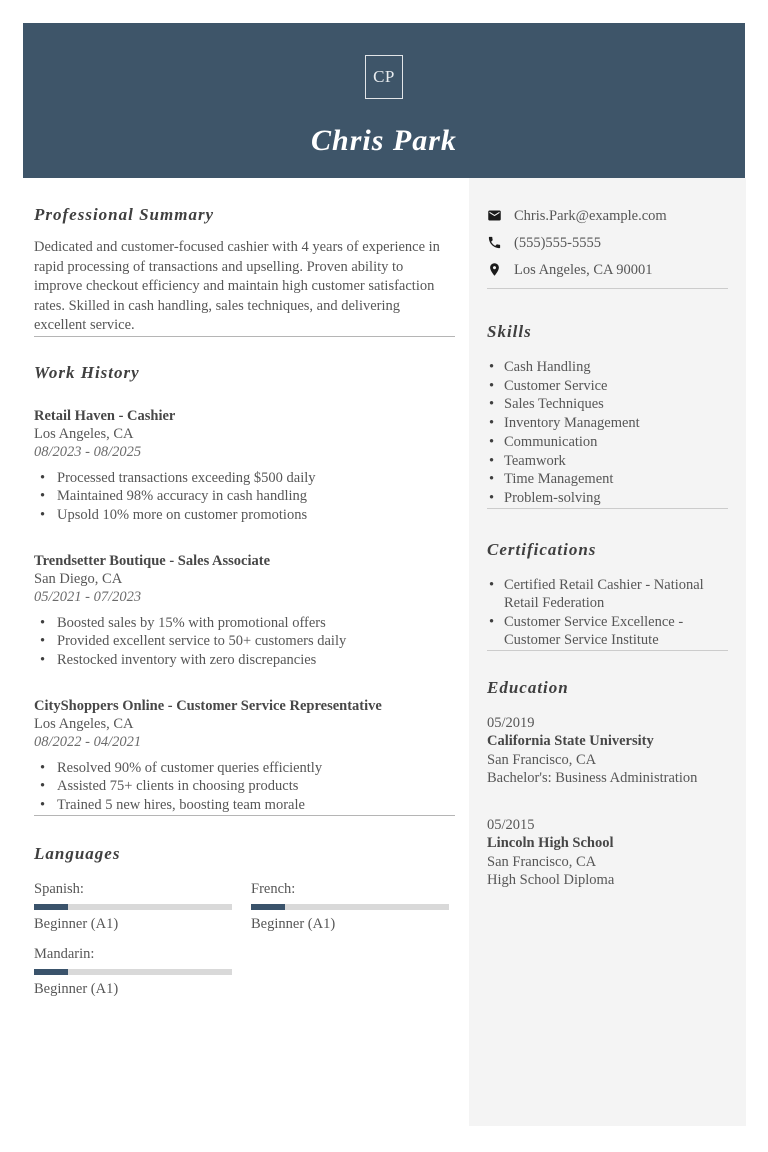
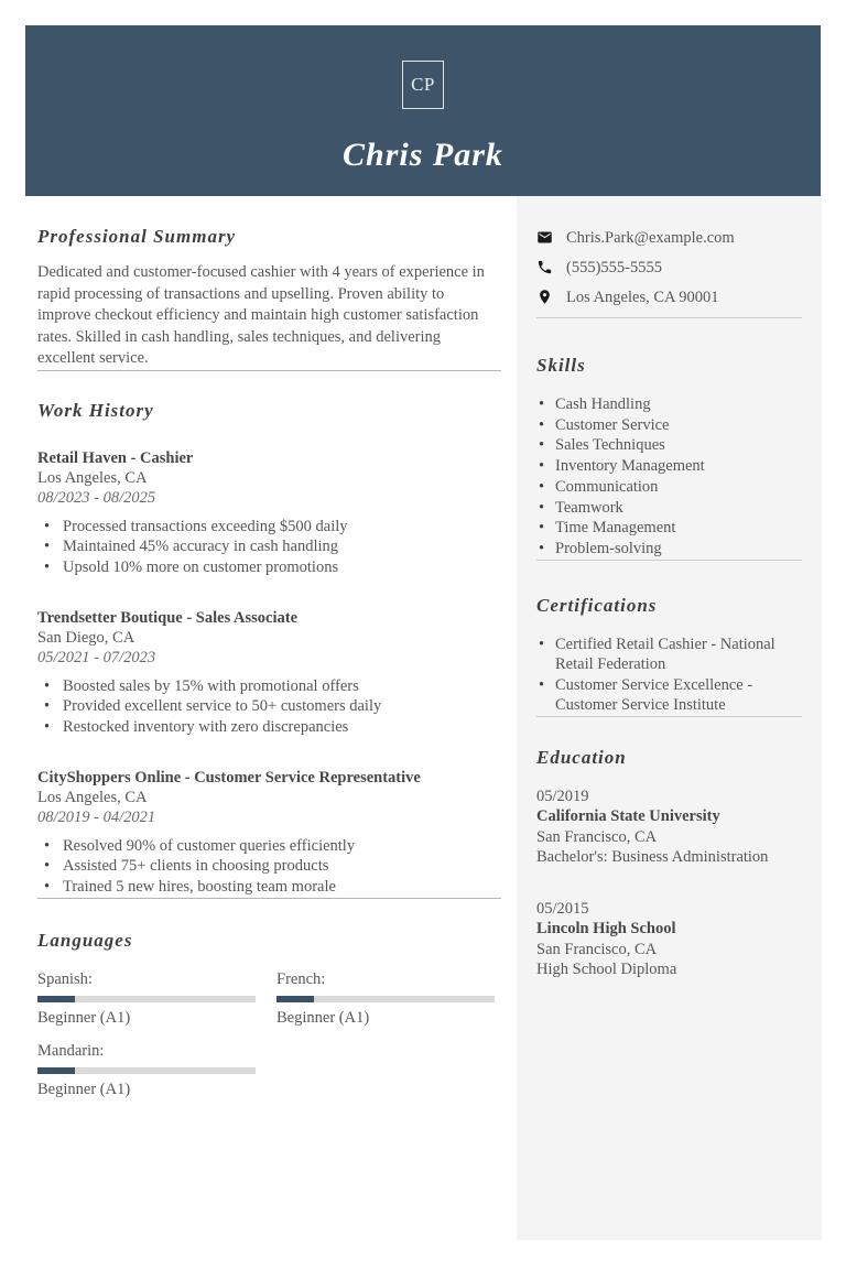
  CP
  Chris Park
  Chris.Park@example.com
  (555)555-5555
  Los Angeles, CA 90001
  Skills
  Cash Handling
  Customer Service
  Sales Techniques
  Inventory Management
  Communication
  Teamwork
  Time Management
  Problem-solving
  Certifications
  Certified Retail Cashier - National Retail Federation
  Customer Service Excellence - Customer Service Institute
  Education
  05/2019
  California State University
  San Francisco, CA
  Bachelor's: Business Administration
  05/2015
  Lincoln High School
  San Francisco, CA
  High School Diploma
  Professional Summary
  Dedicated and customer-focused cashier with 4 years of experience in rapid processing of transactions and upselling. Proven ability to improve checkout efficiency and maintain high customer satisfaction rates. Skilled in cash handling, sales techniques, and delivering excellent service.
  Work History
  Retail Haven - Cashier
  Los Angeles, CA
  08/2023 - 08/2025
  Processed transactions exceeding $500 daily
- Maintained 98% accuracy in cash handling
+ Maintained 45% accuracy in cash handling
  Upsold 10% more on customer promotions
  Trendsetter Boutique - Sales Associate
  San Diego, CA
  05/2021 - 07/2023
  Boosted sales by 15% with promotional offers
  Provided excellent service to 50+ customers daily
  Restocked inventory with zero discrepancies
  CityShoppers Online - Customer Service Representative
  Los Angeles, CA
- 08/2022 - 04/2021
+ 08/2019 - 04/2021
  Resolved 90% of customer queries efficiently
  Assisted 75+ clients in choosing products
  Trained 5 new hires, boosting team morale
  Languages
  Spanish:
  Beginner (A1)
  French:
  Beginner (A1)
  Mandarin:
  Beginner (A1)
